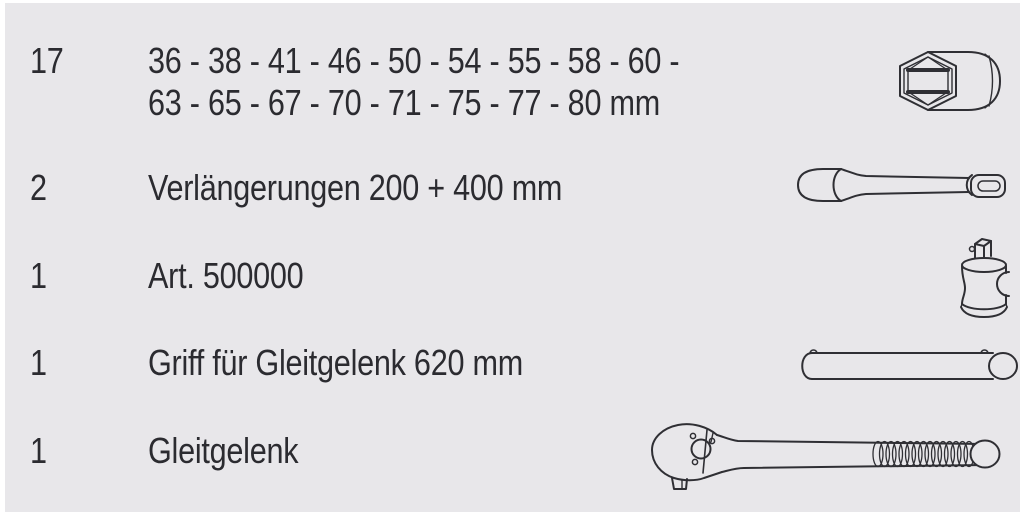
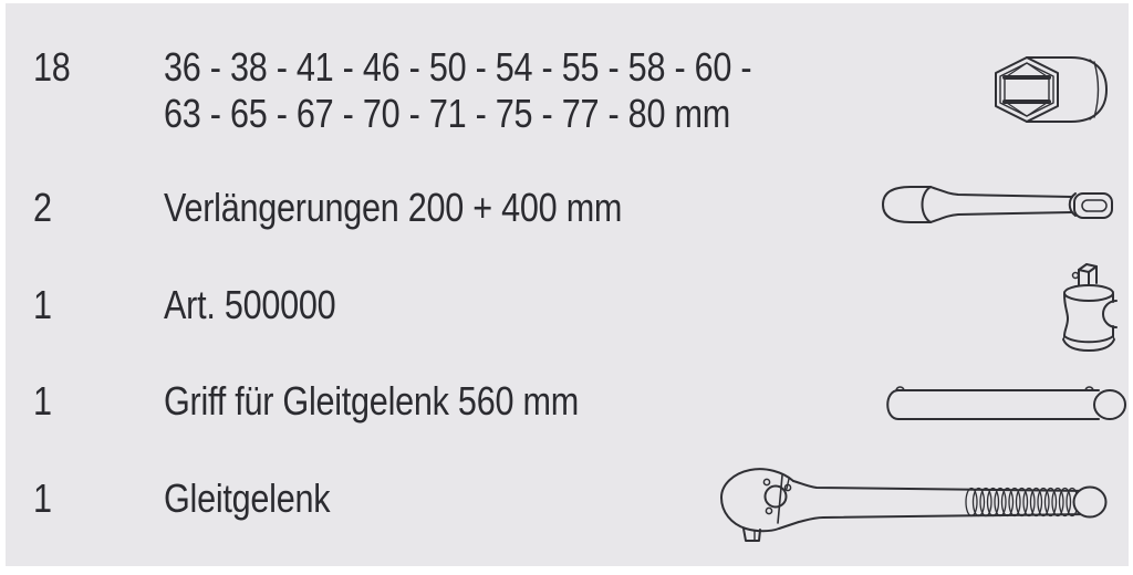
- 17
+ 18
  36 - 38 - 41 - 46 - 50 - 54 - 55 - 58 - 60 -
  63 - 65 - 67 - 70 - 71 - 75 - 77 - 80 mm
  2
  Verlängerungen 200 + 400 mm
  1
  Art. 500000
  1
- Griff für Gleitgelenk 620 mm
+ Griff für Gleitgelenk 560 mm
  1
  Gleitgelenk
